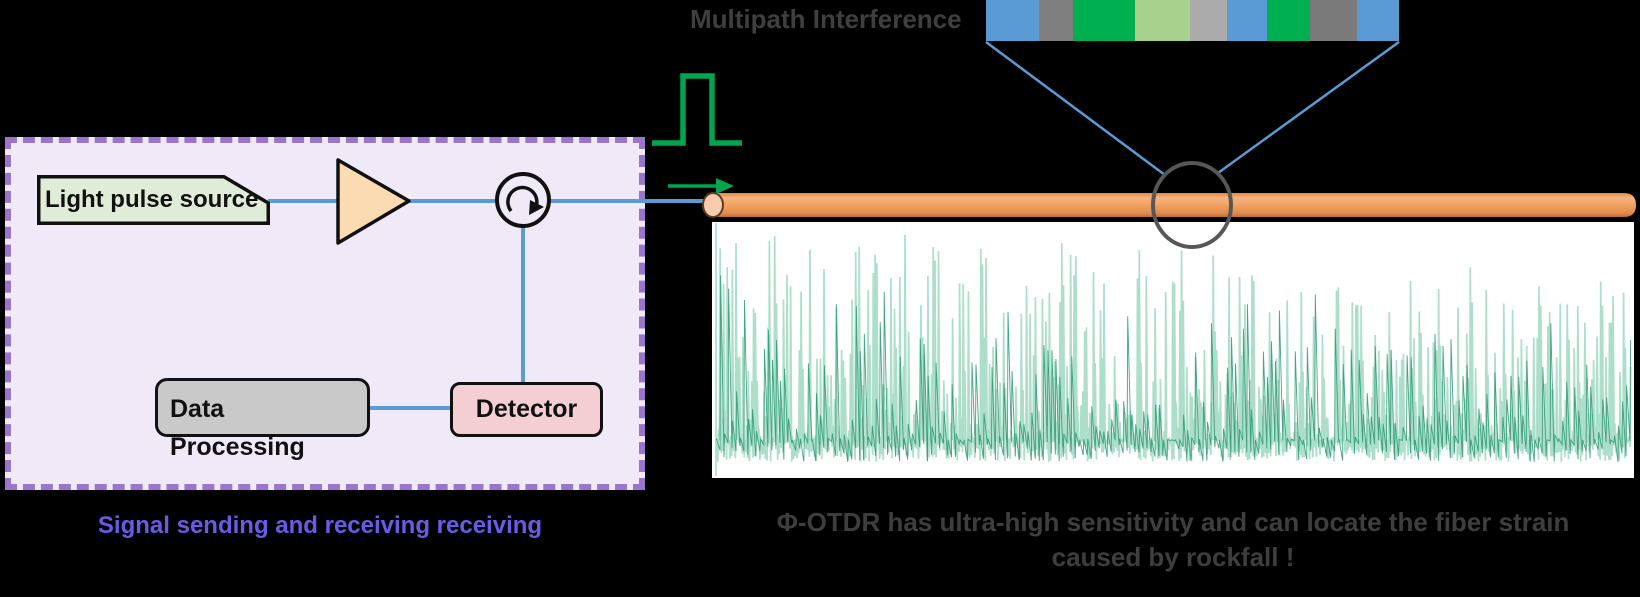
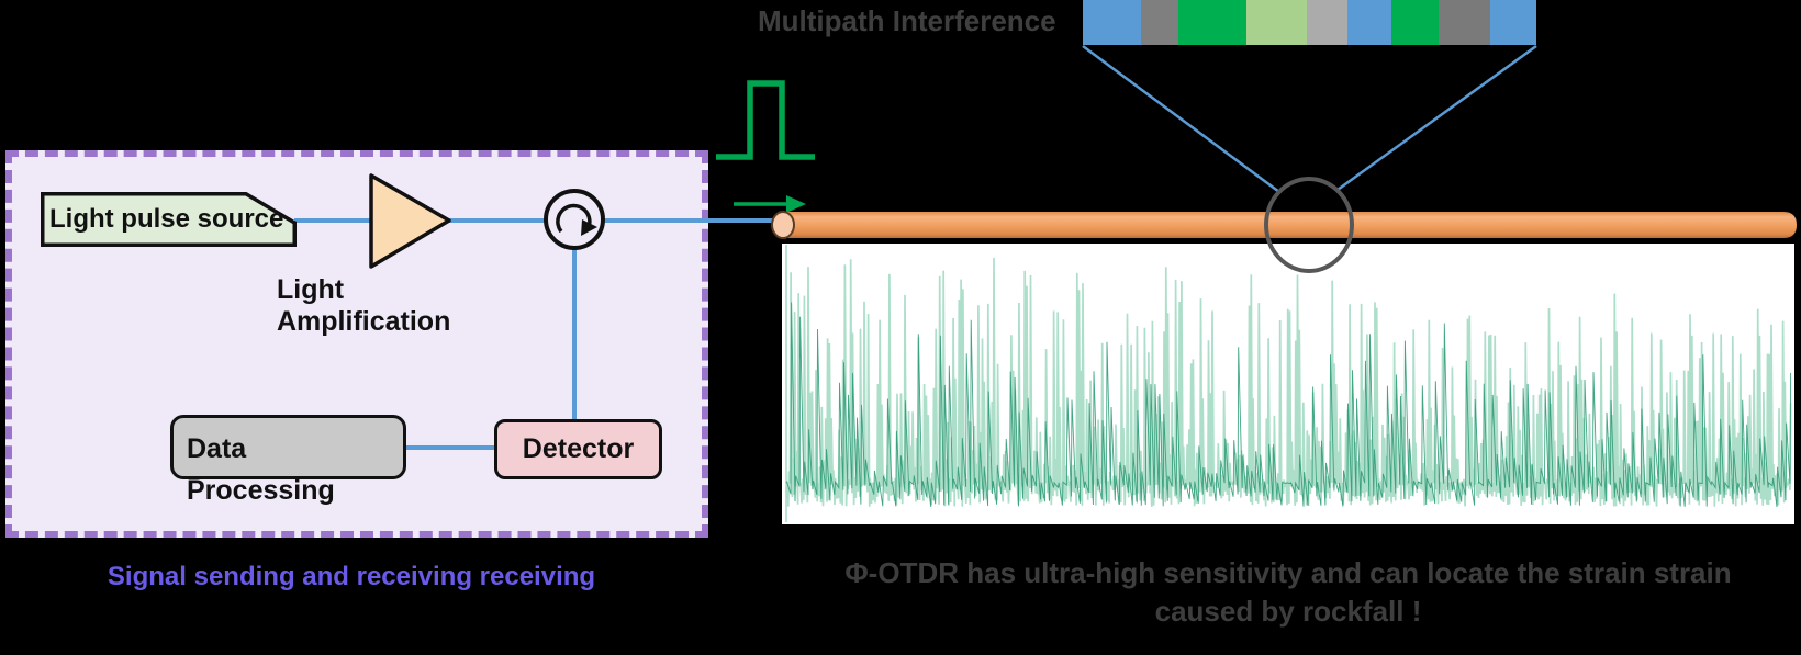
  Light pulse source
+ Light
+ Amplification
  Data
  Processing
  Detector
  Signal sending and receiving receiving
  Multipath Interference
- Φ-OTDR has ultra-high sensitivity and can locate the fiber strain
+ Φ-OTDR has ultra-high sensitivity and can locate the strain strain
  caused by rockfall !
